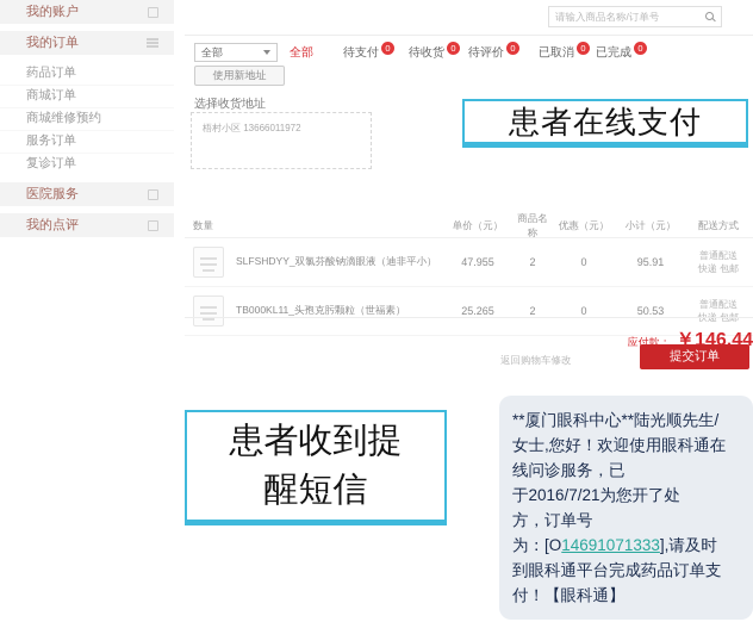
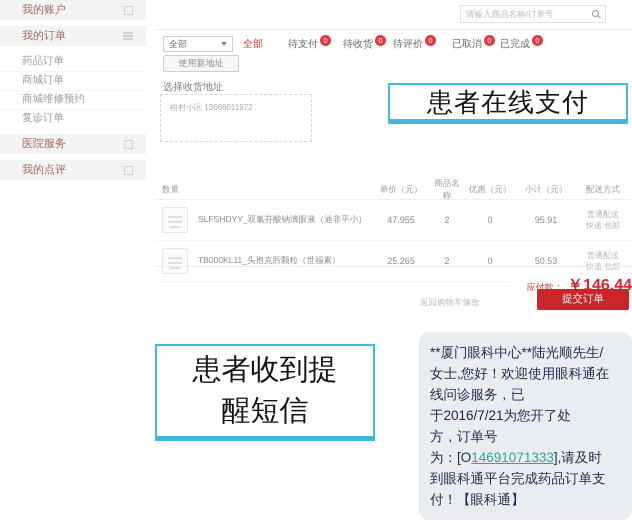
  我的账户
  我的订单
  药品订单
  商城订单
  商城维修预约
- 服务订单
  复诊订单
  医院服务
  我的点评
  请输入商品名称/订单号
  全部
  全部
  待支付 0
  待收货 0
  待评价 0
  已取消 0
  已完成 0
  使用新地址
  选择收货地址
  梧村小区 13666011972
  患者在线支付
  数量
  单价（元）
  商品名称
  优惠（元）
  小计（元）
  配送方式
  SLFSHDYY_双氯芬酸钠滴眼液（迪非平小）
  47.955
  2
  0
  95.91
  普通配送
  快递 包邮
  TB000KL11_头孢克肟颗粒（世福素）
  25.265
  2
  0
  50.53
  普通配送
  快递 包邮
  应付款： ￥146.44
  返回购物车修改
  提交订单
  患者收到提
  醒短信
  **厦门眼科中心**陆光顺先生/
  女士,您好！欢迎使用眼科通在
  线问诊服务，已
  于2016/7/21为您开了处
  方，订单号
  为：[O14691071333],请及时
  到眼科通平台完成药品订单支
  付！【眼科通】
